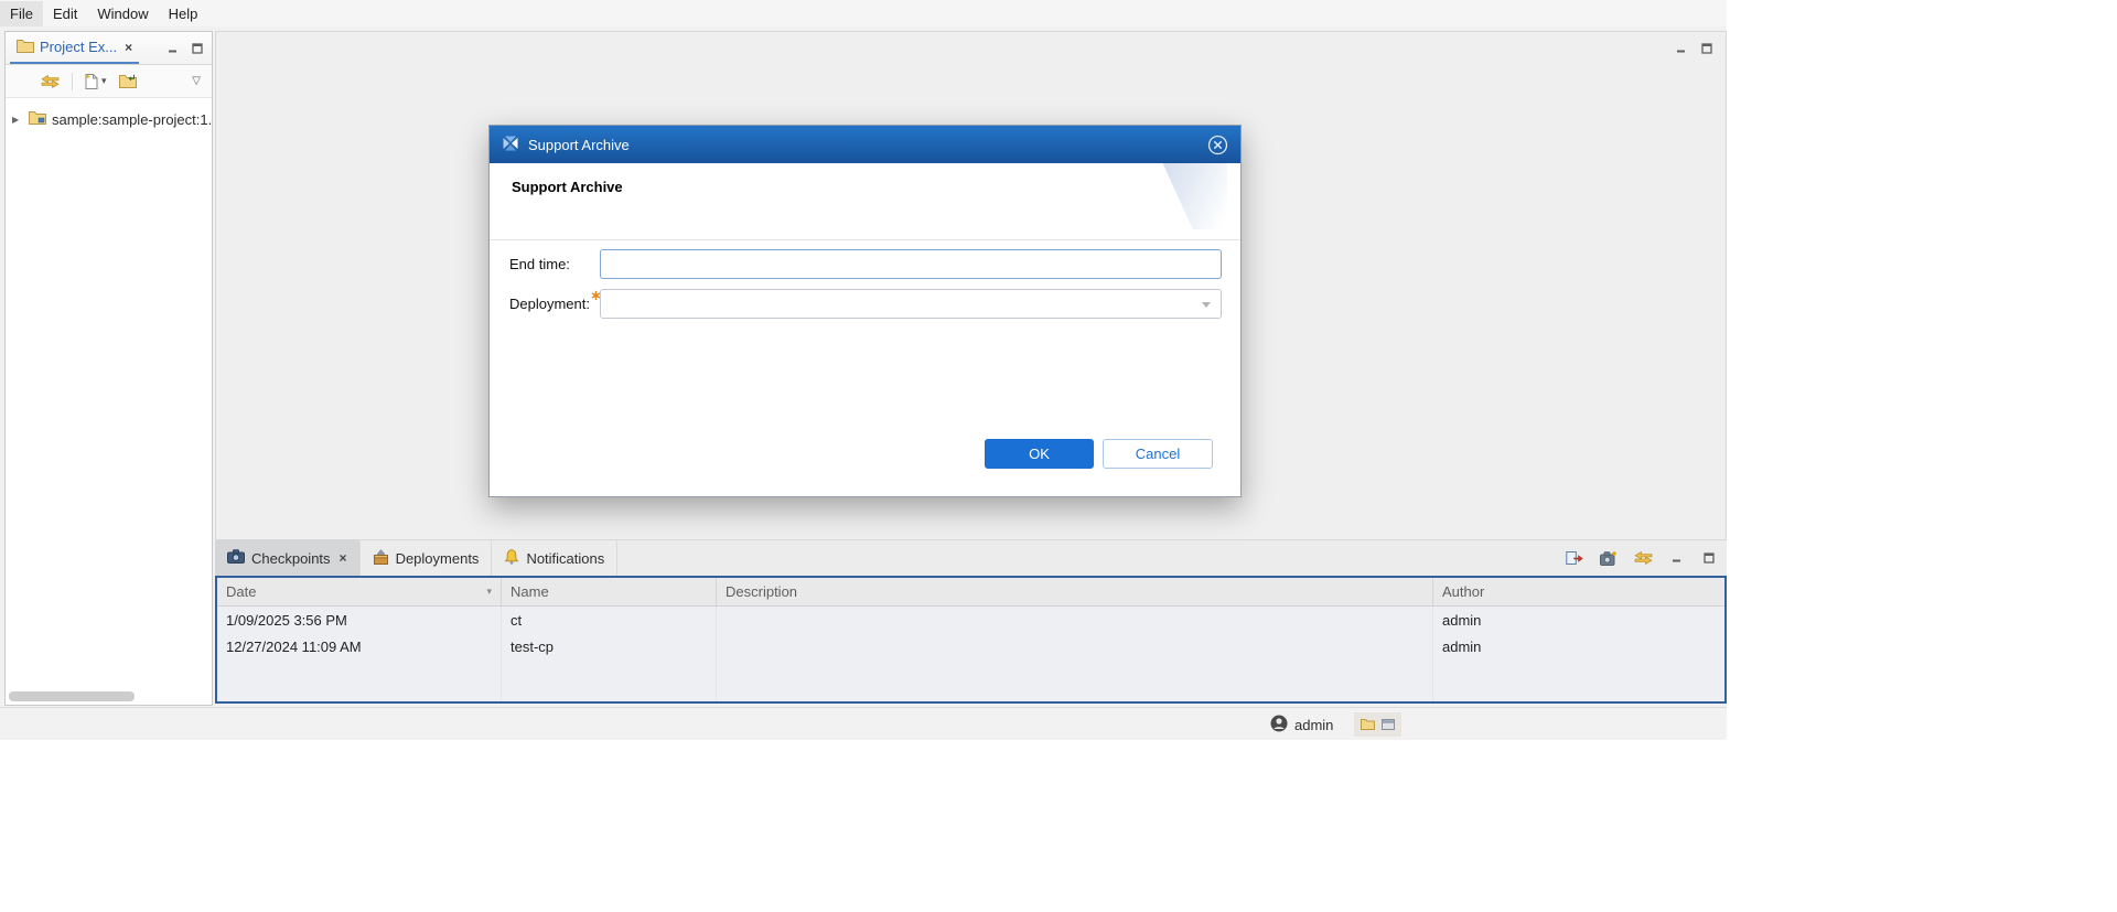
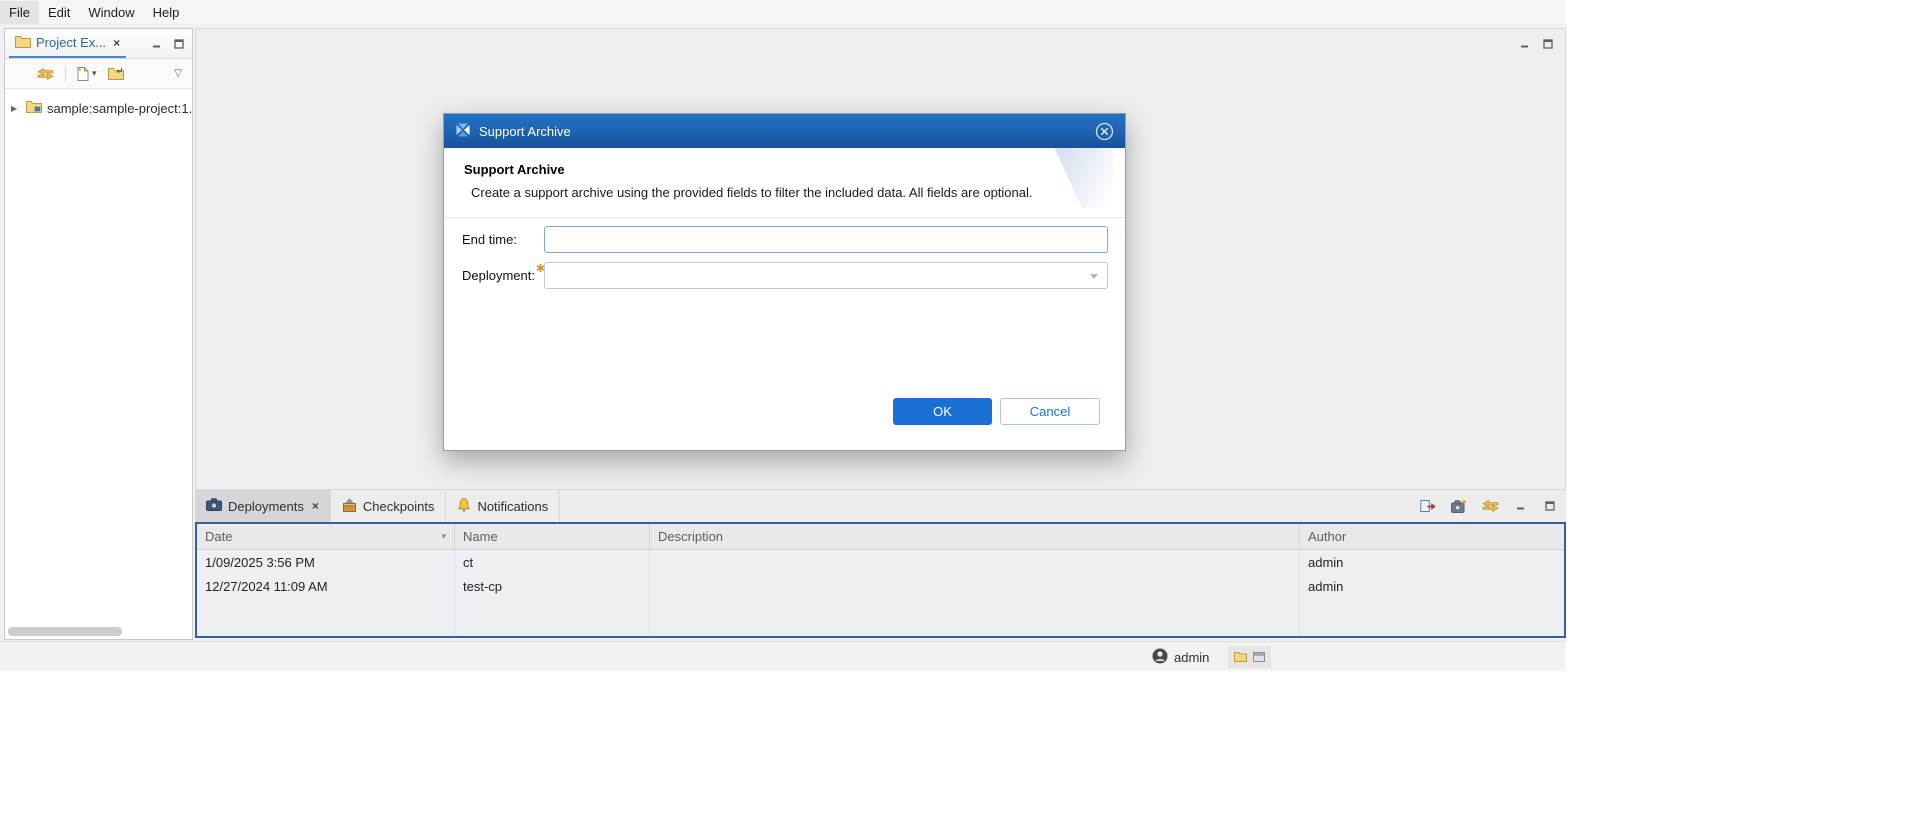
  File
  Edit
  Window
  Help
  Project Ex...
  ×
  ▾
  ▽
  ▶
  sample:sample-project:1.
- Checkpoints
+ Deployments
  ×
- Deployments
+ Checkpoints
  Notifications
  Date
  ▾
  Name
  Description
  Author
  1/09/2025 3:56 PM
  ct
  admin
  12/27/2024 11:09 AM
  test-cp
  admin
  admin
  Support Archive
  Support Archive
+ Create a support archive using the provided fields to filter the included data. All fields are optional.
  End time:
  Deployment:
  ∗
  OK
  Cancel
